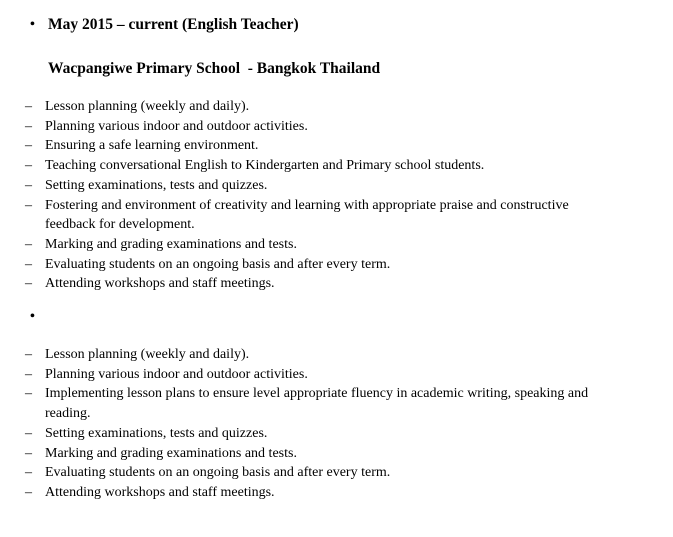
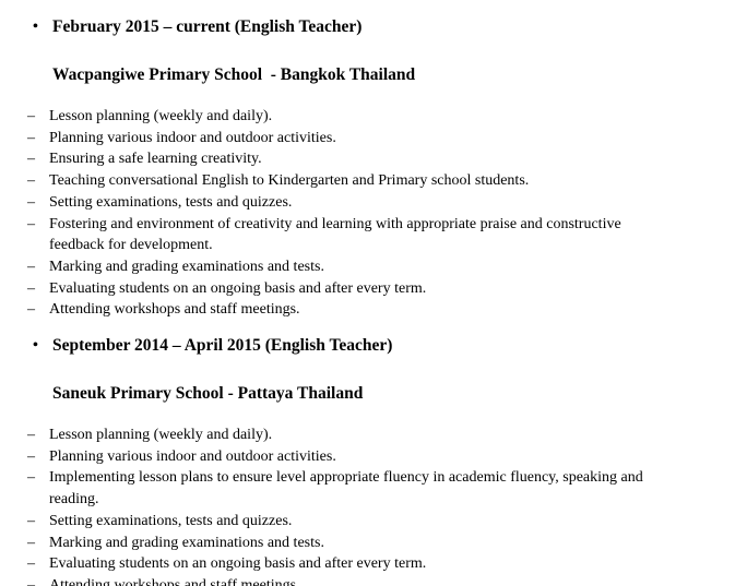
  •
- May 2015 – current (English Teacher)
+ February 2015 – current (English Teacher)
  Wacpangiwe Primary School - Bangkok Thailand
  –
  Lesson planning (weekly and daily).
  –
  Planning various indoor and outdoor activities.
  –
- Ensuring a safe learning environment.
+ Ensuring a safe learning creativity.
  –
  Teaching conversational English to Kindergarten and Primary school students.
  –
  Setting examinations, tests and quizzes.
  –
  Fostering and environment of creativity and learning with appropriate praise and constructive feedback for development.
  –
  Marking and grading examinations and tests.
  –
  Evaluating students on an ongoing basis and after every term.
  –
  Attending workshops and staff meetings.
  •
+ September 2014 – April 2015 (English Teacher)
+ Saneuk Primary School - Pattaya Thailand
  –
  Lesson planning (weekly and daily).
  –
  Planning various indoor and outdoor activities.
  –
- Implementing lesson plans to ensure level appropriate fluency in academic writing, speaking and reading.
+ Implementing lesson plans to ensure level appropriate fluency in academic fluency, speaking and reading.
  –
  Setting examinations, tests and quizzes.
  –
  Marking and grading examinations and tests.
  –
  Evaluating students on an ongoing basis and after every term.
  –
  Attending workshops and staff meetings.
